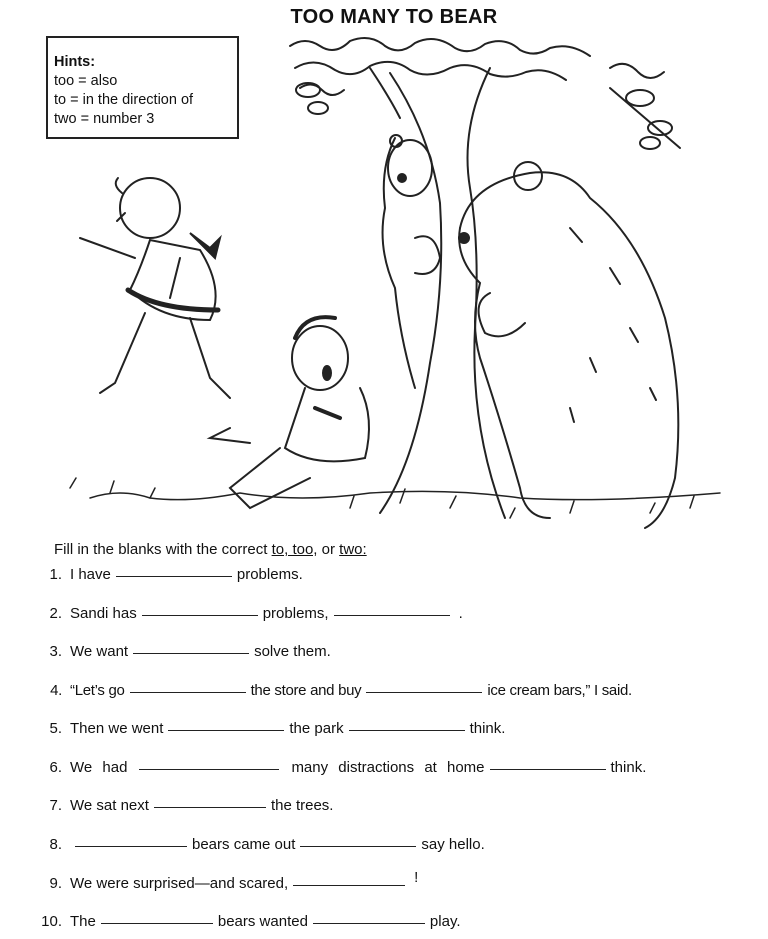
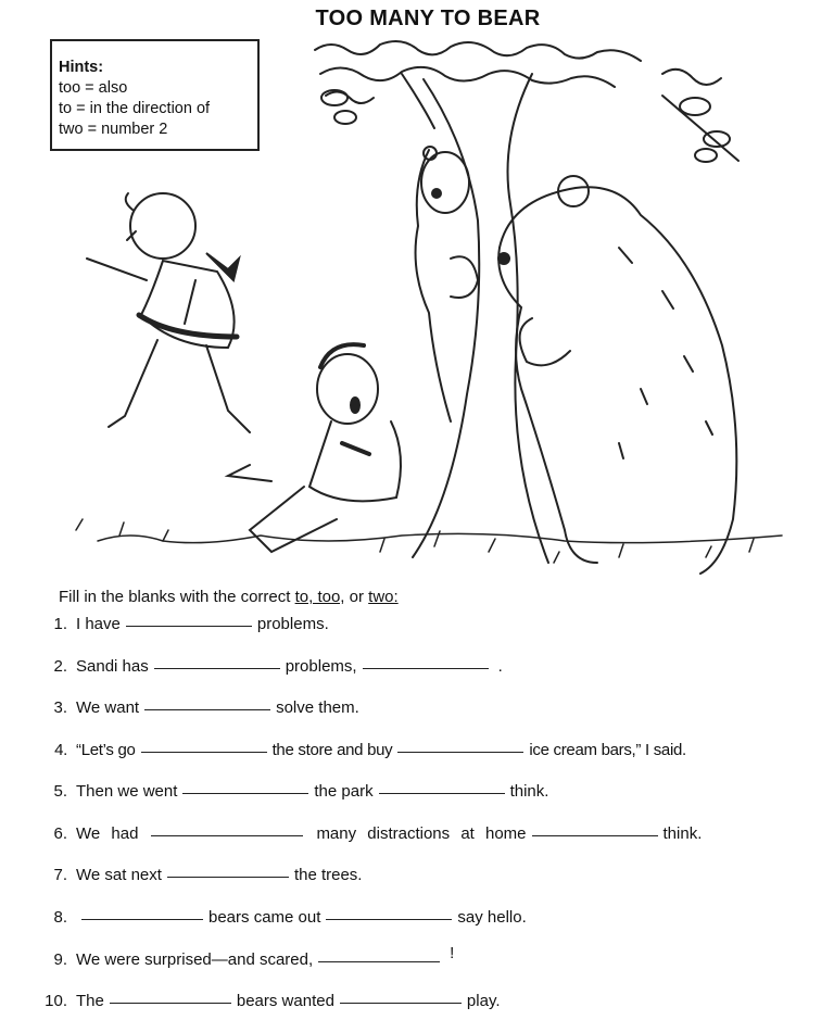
  TOO MANY TO BEAR
  Hints:
  too = also
  to = in the direction of
- two = number 3
+ two = number 2
  Fill in the blanks with the correct to, too, or two:
  1.
  I have
  problems.
  2.
  Sandi has
  problems,
  .
  3.
  We want
  solve them.
  4.
  “Let’s go
  the store and buy
  ice cream bars,” I said.
  5.
  Then we went
  the park
  think.
  6.
  We had
  many distractions at home
  think.
  7.
  We sat next
  the trees.
  8.
  bears came out
  say hello.
  9.
  We were surprised—and scared,
  !
  10.
  The
  bears wanted
  play.
